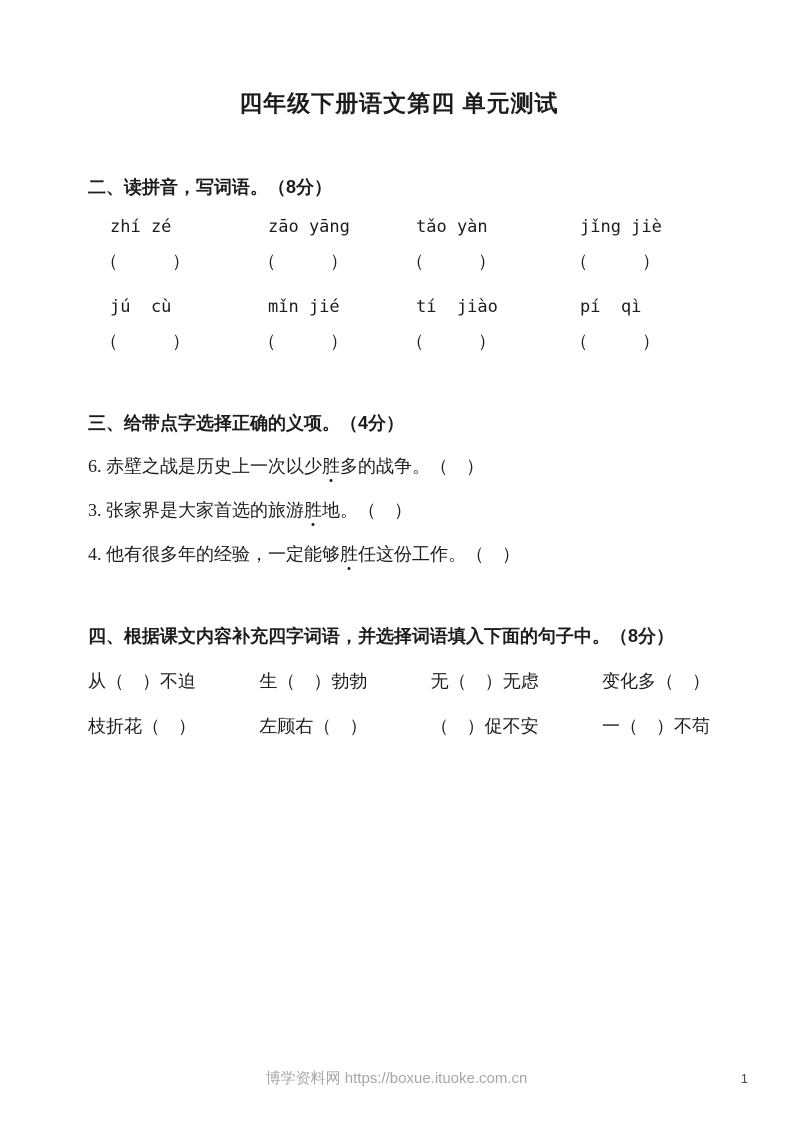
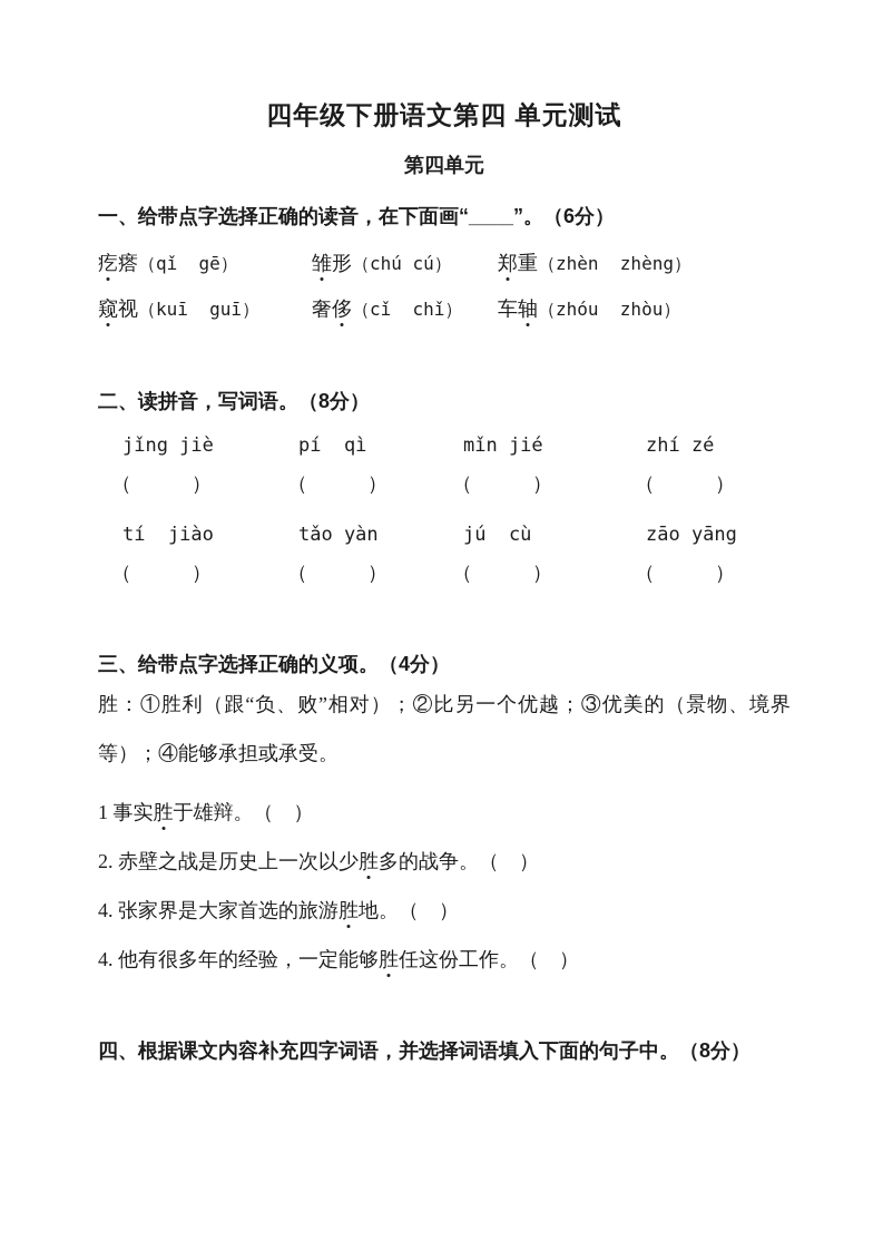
  四年级下册语文第四 单元测试
+ 第四单元
+ 一、给带点字选择正确的读音，在下面画“____”。（6分）
+ 疙瘩（qǐ gē）
+ 雏形（chú cú）
+ 郑重（zhèn zhèng）
+ 窥视（kuī guī）
+ 奢侈（cǐ chǐ）
+ 车轴（zhóu zhòu）
  二、读拼音，写词语。（8分）
- zhí zé
+ jǐng jiè
  （ ）
- zāo yāng
+ pí qì
  （ ）
- tǎo yàn
+ mǐn jié
  （ ）
- jǐng jiè
+ zhí zé
  （ ）
- jú cù
+ tí jiào
  （ ）
- mǐn jié
+ tǎo yàn
  （ ）
- tí jiào
+ jú cù
  （ ）
- pí qì
+ zāo yāng
  （ ）
  三、给带点字选择正确的义项。（4分）
+ 胜：①胜利（跟“负、败”相对）；②比另一个优越；③优美的（景物、境界等）；④能够承担或承受。
+ 1 事实胜于雄辩。（ ）
- 6. 赤壁之战是历史上一次以少胜多的战争。（ ）
+ 2. 赤壁之战是历史上一次以少胜多的战争。（ ）
- 3. 张家界是大家首选的旅游胜地。（ ）
+ 4. 张家界是大家首选的旅游胜地。（ ）
  4. 他有很多年的经验，一定能够胜任这份工作。（ ）
  四、根据课文内容补充四字词语，并选择词语填入下面的句子中。（8分）
- 从（ ）不迫
- 生（ ）勃勃
- 无（ ）无虑
- 变化多（ ）
- 枝折花（ ）
- 左顾右（ ）
- （ ）促不安
- 一（ ）不苟
- 博学资料网 https://boxue.ituoke.com.cn
- 1
